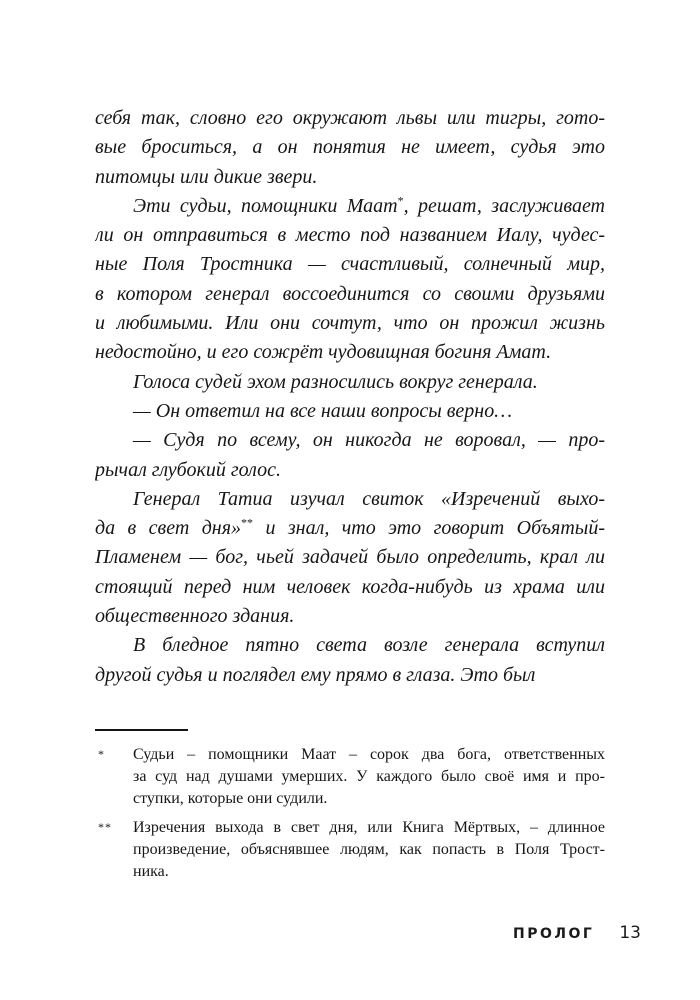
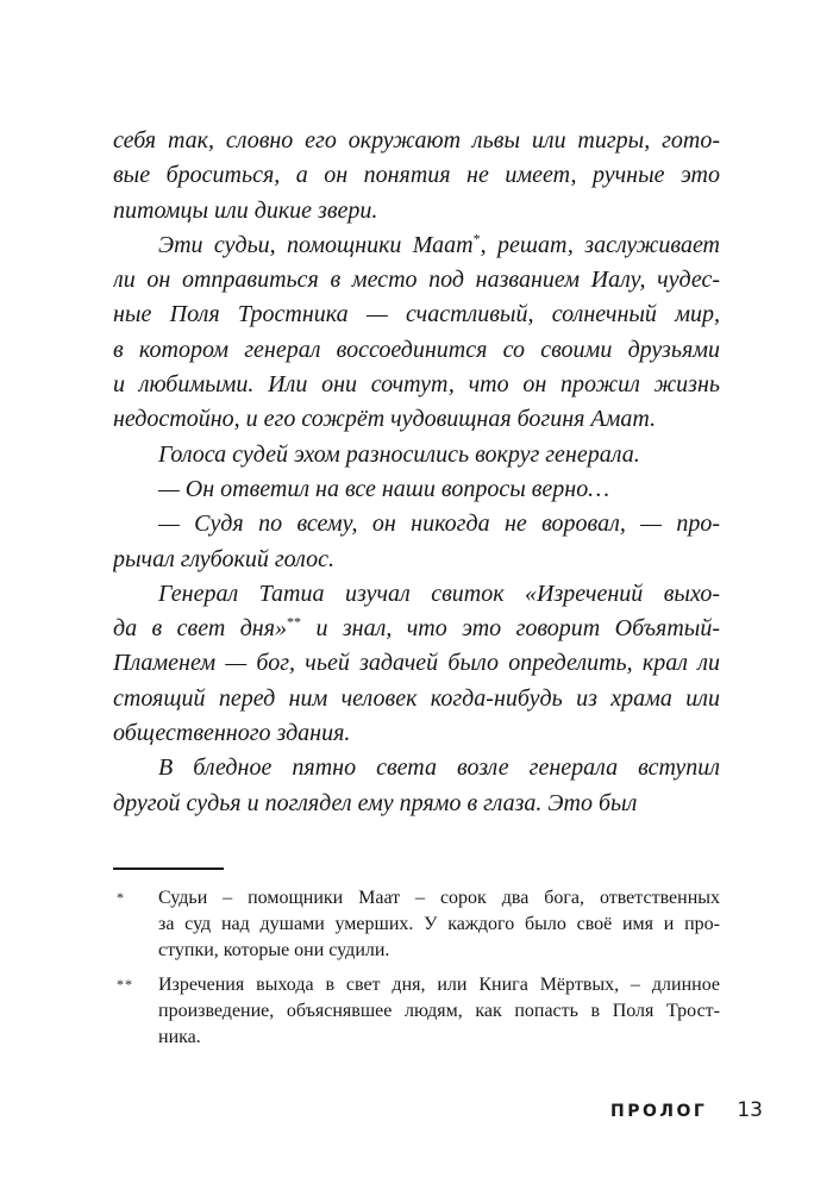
  себя так, словно его окружают львы или тигры, гото-
- вые броситься, а он понятия не имеет, судья это
+ вые броситься, а он понятия не имеет, ручные это
  питомцы или дикие звери.
  Эти судьи, помощники Маат*, решат, заслуживает
  ли он отправиться в место под названием Иалу, чудес-
  ные Поля Тростника — счастливый, солнечный мир,
  в котором генерал воссоединится со своими друзьями
  и любимыми. Или они сочтут, что он прожил жизнь
  недостойно, и его сожрёт чудовищная богиня Амат.
  Голоса судей эхом разносились вокруг генерала.
  — Он ответил на все наши вопросы верно…
  — Судя по всему, он никогда не воровал, — про-
  рычал глубокий голос.
  Генерал Татиа изучал свиток «Изречений выхо-
  да в свет дня»** и знал, что это говорит Объятый-
  Пламенем — бог, чьей задачей было определить, крал ли
  стоящий перед ним человек когда-нибудь из храма или
  общественного здания.
  В бледное пятно света возле генерала вступил
  другой судья и поглядел ему прямо в глаза. Это был
  *
  Судьи – помощники Маат – сорок два бога, ответственных
  за суд над душами умерших. У каждого было своё имя и про-
  ступки, которые они судили.
  **
  Изречения выхода в свет дня, или Книга Мёртвых, – длинное
  произведение, объяснявшее людям, как попасть в Поля Трост-
  ника.
  ПРОЛОГ
  13
